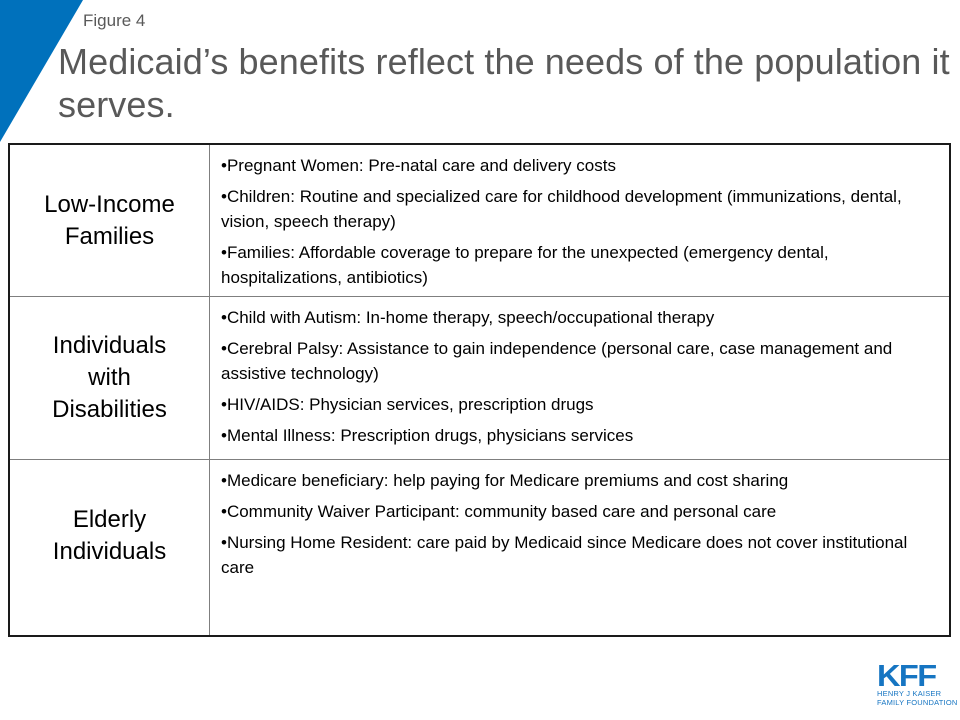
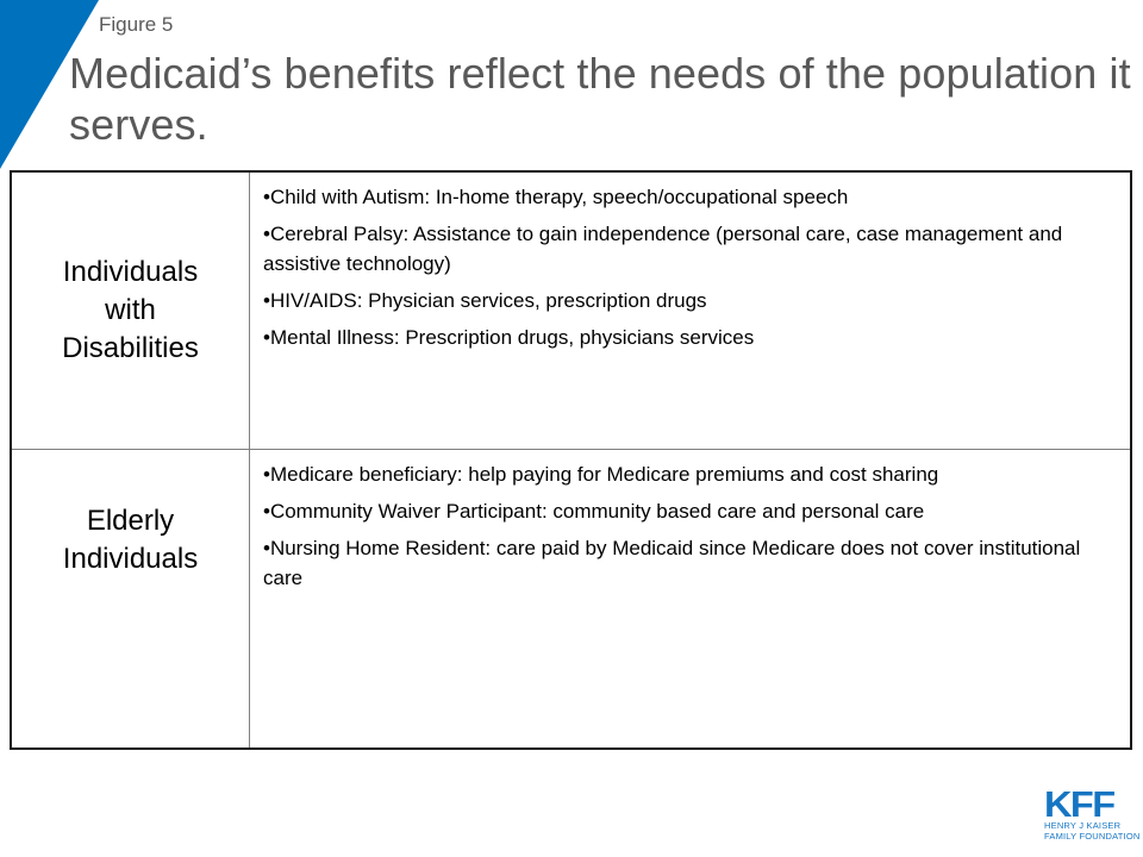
- Figure 4
+ Figure 5
  Medicaid’s benefits reflect the needs of the population it serves.
- Low-Income Families	•Pregnant Women: Pre-natal care and delivery costs •Children: Routine and specialized care for childhood development (immunizations, dental, vision, speech therapy) •Families: Affordable coverage to prepare for the unexpected (emergency dental, hospitalizations, antibiotics)
- Individuals with Disabilities	•Child with Autism: In-home therapy, speech/occupational therapy •Cerebral Palsy: Assistance to gain independence (personal care, case management and assistive technology) •HIV/AIDS: Physician services, prescription drugs •Mental Illness: Prescription drugs, physicians services
+ Individuals with Disabilities	•Child with Autism: In-home therapy, speech/occupational speech •Cerebral Palsy: Assistance to gain independence (personal care, case management and assistive technology) •HIV/AIDS: Physician services, prescription drugs •Mental Illness: Prescription drugs, physicians services
  Elderly Individuals	•Medicare beneficiary: help paying for Medicare premiums and cost sharing •Community Waiver Participant: community based care and personal care •Nursing Home Resident: care paid by Medicaid since Medicare does not cover institutional care
  KFF
  HENRY J KAISER
  FAMILY FOUNDATION
